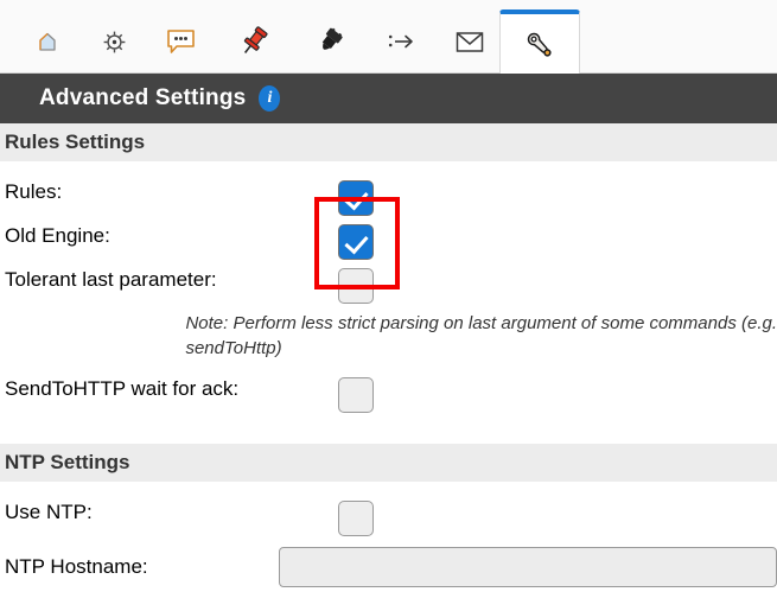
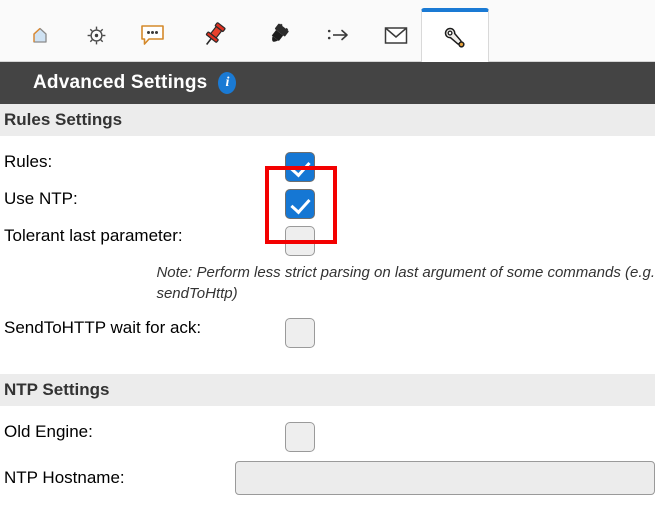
  Advanced Settings
  i
  Rules Settings
  Rules:
- Old Engine:
+ Use NTP:
  Tolerant last parameter:
  Note: Perform less strict parsing on last argument of some commands (e.g.
  sendToHttp)
  SendToHTTP wait for ack:
  NTP Settings
- Use NTP:
+ Old Engine:
  NTP Hostname:
